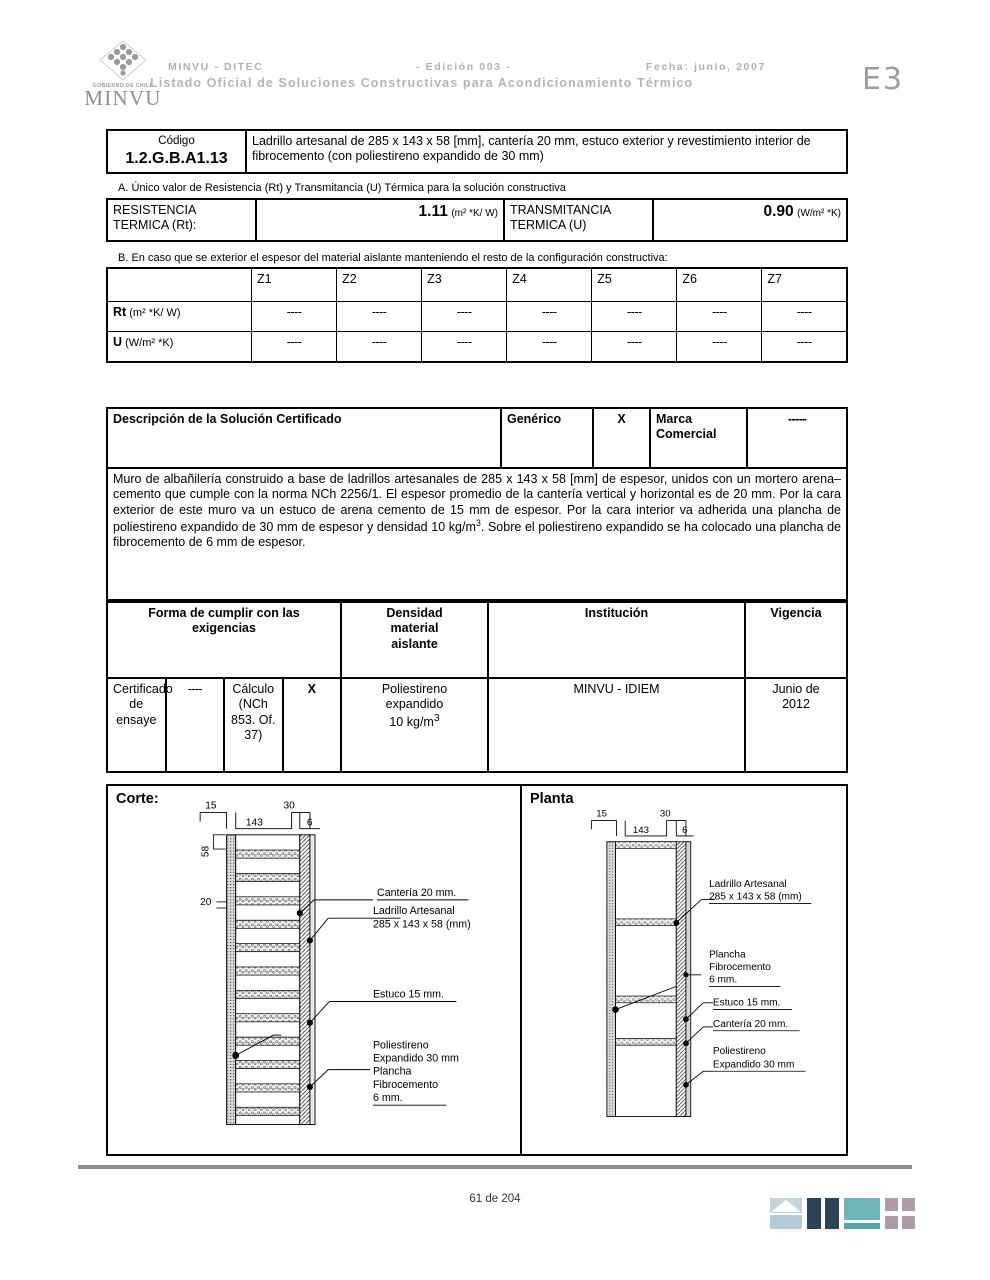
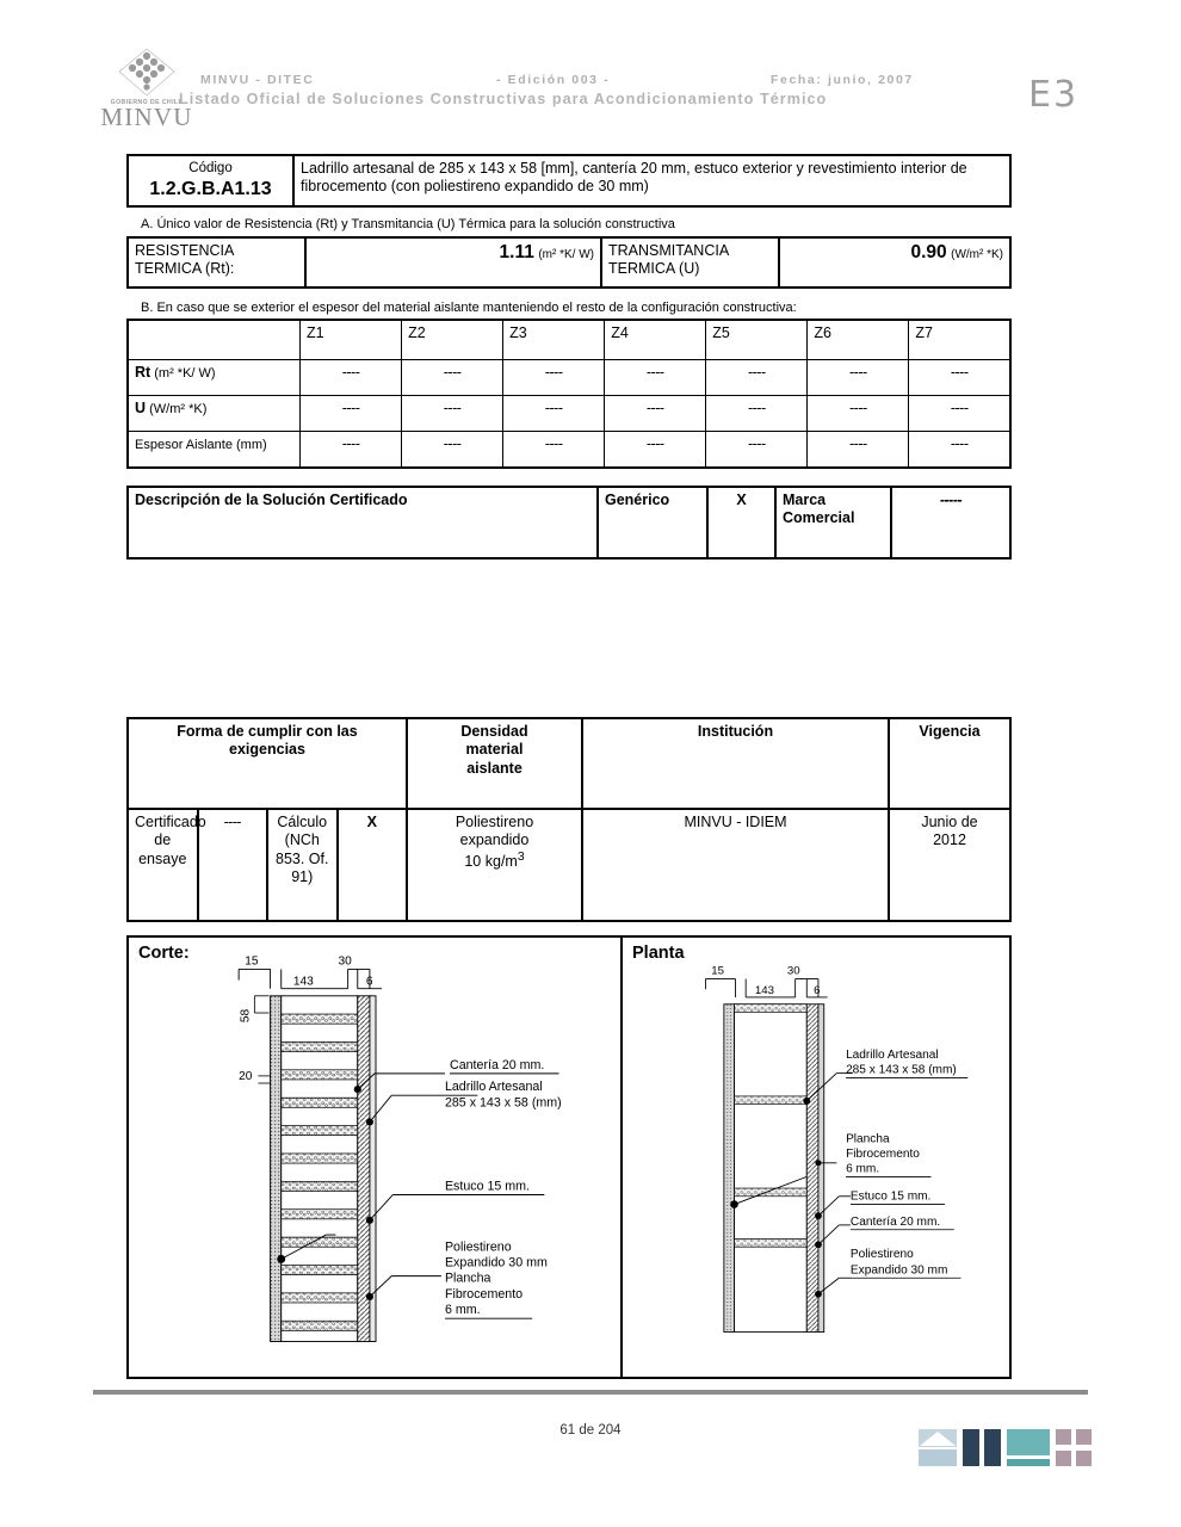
  MINVU
  MINVU - DITEC
  - Edición 003 -
  Fecha: junio, 2007
  Listado Oficial de Soluciones Constructivas para Acondicionamiento Térmico
  E3
  Código 1.2.G.B.A1.13	Ladrillo artesanal de 285 x 143 x 58 [mm], cantería 20 mm, estuco exterior y revestimiento interior de fibrocemento (con poliestireno expandido de 30 mm)
  A. Único valor de Resistencia (Rt) y Transmitancia (U) Térmica para la solución constructiva
  RESISTENCIA TERMICA (Rt):	1.11 (m² *K/ W)	TRANSMITANCIA TERMICA (U)	0.90 (W/m² *K)
  B. En caso que se exterior el espesor del material aislante manteniendo el resto de la configuración constructiva:
  	Z1	Z2	Z3	Z4	Z5	Z6	Z7
  Rt (m² *K/ W)	----	----	----	----	----	----	----
  U (W/m² *K)	----	----	----	----	----	----	----
+ Espesor Aislante (mm)	----	----	----	----	----	----	----
  Descripción de la Solución Certificado	Genérico	X	Marca Comercial	-----
- Muro de albañilería construido a base de ladrillos artesanales de 285 x 143 x 58 [mm] de espesor, unidos con un mortero arena–cemento que cumple con la norma NCh 2256/1. El espesor promedio de la cantería vertical y horizontal es de 20 mm. Por la cara exterior de este muro va un estuco de arena cemento de 15 mm de espesor. Por la cara interior va adherida una plancha de poliestireno expandido de 30 mm de espesor y densidad 10 kg/m3. Sobre el poliestireno expandido se ha colocado una plancha de fibrocemento de 6 mm de espesor.
  Forma de cumplir con las exigencias	Densidad material aislante	Institución	Vigencia
- Certificado de ensaye	----	Cálculo (NCh 853. Of. 37)	X	Poliestireno expandido 10 kg/m3	MINVU - IDIEM	Junio de 2012
+ Certificado de ensaye	----	Cálculo (NCh 853. Of. 91)	X	Poliestireno expandido 10 kg/m3	MINVU - IDIEM	Junio de 2012
  Corte: 15 30 143 6 20 Cantería 20 mm. Ladrillo Artesanal 285 x 143 x 58 (mm) Estuco 15 mm. Poliestireno Expandido 30 mm Plancha Fibrocemento 6 mm.	Planta 15 30 143 6 Ladrillo Artesanal 285 x 143 x 58 (mm) Plancha Fibrocemento 6 mm. Estuco 15 mm. Cantería 20 mm. Poliestireno Expandido 30 mm
  61 de 204
